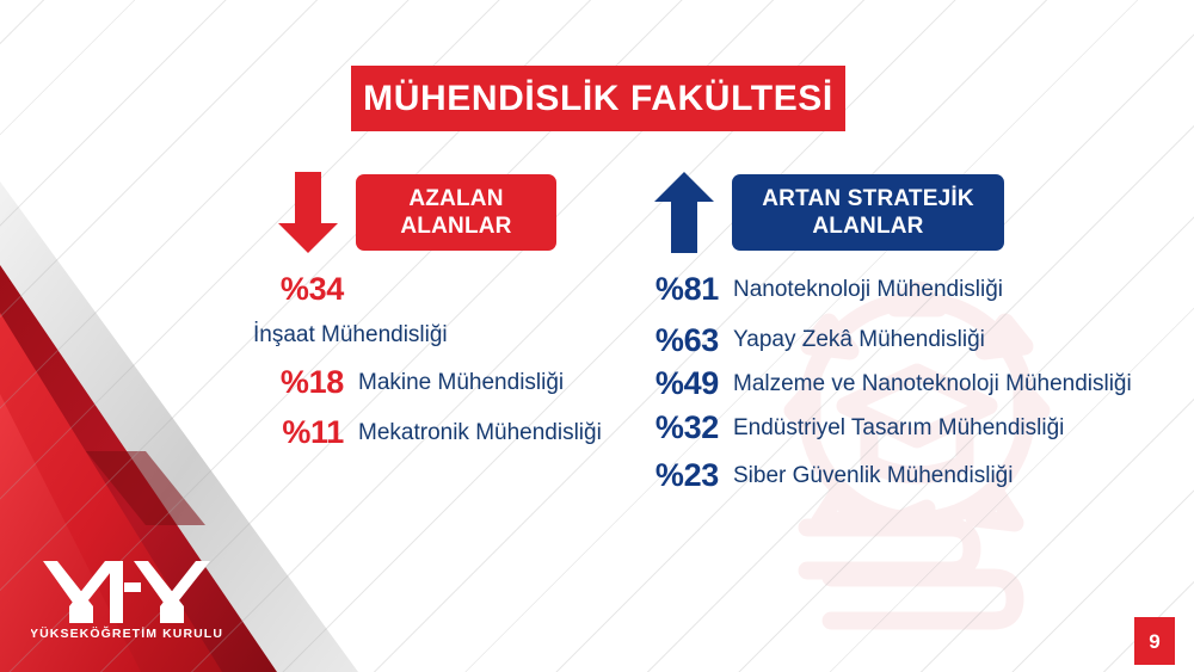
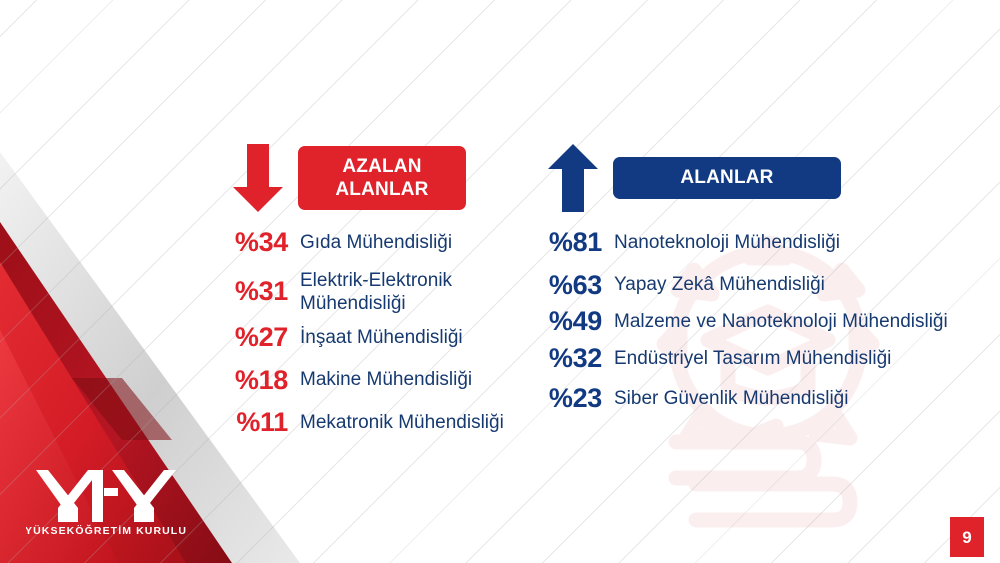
- MÜHENDİSLİK FAKÜLTESİ
  AZALAN
  ALANLAR
- ARTAN STRATEJİK
  ALANLAR
  %34
+ Gıda Mühendisliği
+ %31
+ Elektrik-Elektronik Mühendisliği
+ %27
  İnşaat Mühendisliği
  %18
  Makine Mühendisliği
  %11
  Mekatronik Mühendisliği
  %81
  Nanoteknoloji Mühendisliği
  %63
  Yapay Zekâ Mühendisliği
  %49
  Malzeme ve Nanoteknoloji Mühendisliği
  %32
  Endüstriyel Tasarım Mühendisliği
  %23
  Siber Güvenlik Mühendisliği
  YÜKSEKÖĞRETİM KURULU
  9
